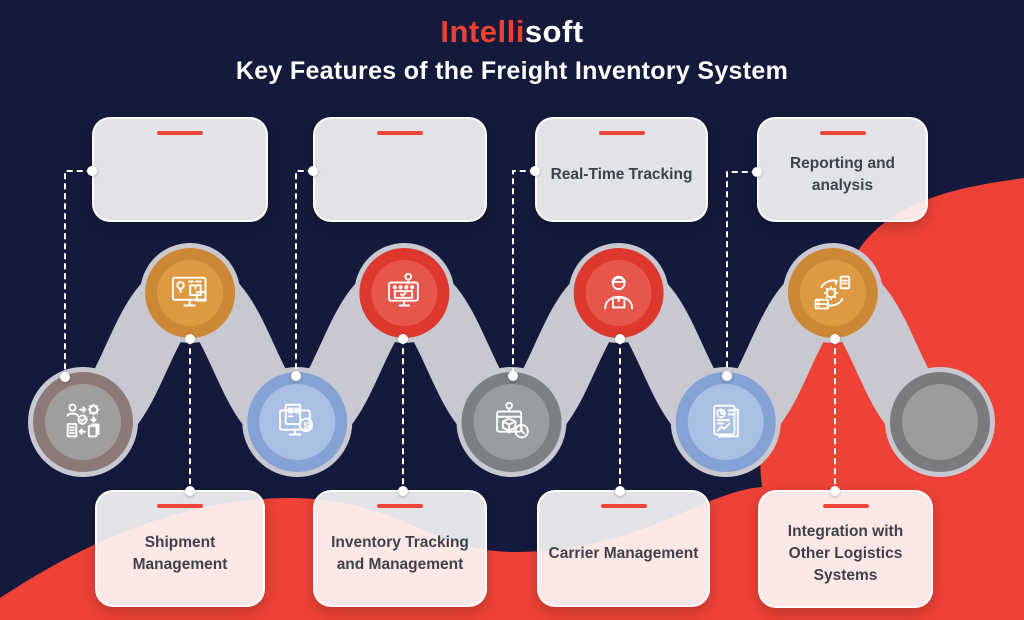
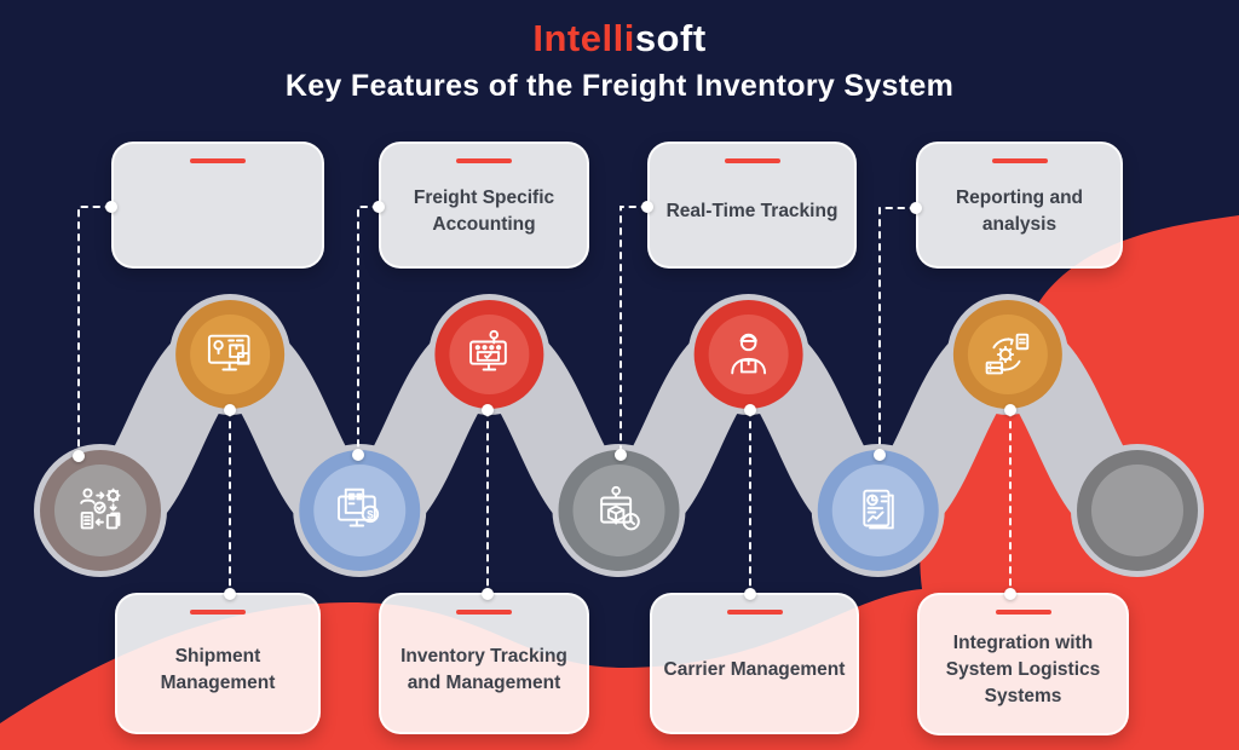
  $
  Intellisoft
  Key Features of the Freight Inventory System
+ Freight Specific Accounting
  Real-Time Tracking
  Reporting and analysis
  Shipment Management
  Inventory Tracking and Management
  Carrier Management
- Integration with Other Logistics Systems
+ Integration with System Logistics Systems
